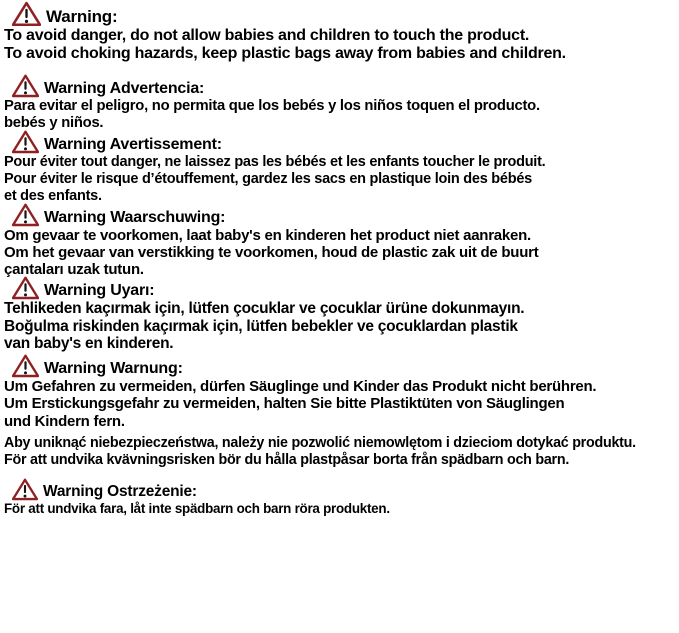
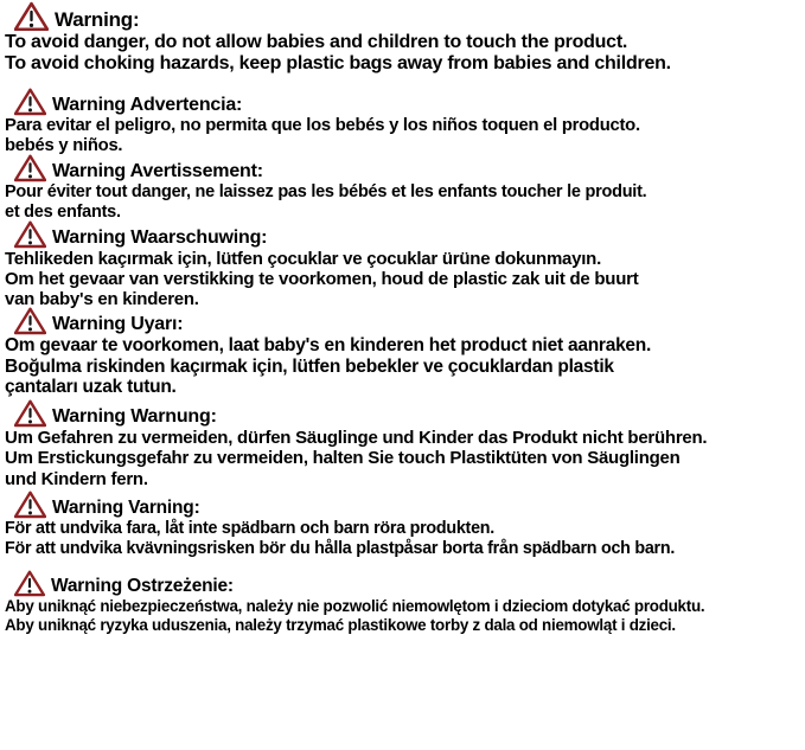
  Warning:
  To avoid danger, do not allow babies and children to touch the product.
  To avoid choking hazards, keep plastic bags away from babies and children.
  Warning Advertencia:
  Para evitar el peligro, no permita que los bebés y los niños toquen el producto.
  bebés y niños.
  Warning Avertissement:
  Pour éviter tout danger, ne laissez pas les bébés et les enfants toucher le produit.
- Pour éviter le risque d’étouffement, gardez les sacs en plastique loin des bébés
  et des enfants.
  Warning Waarschuwing:
- Om gevaar te voorkomen, laat baby's en kinderen het product niet aanraken.
+ Tehlikeden kaçırmak için, lütfen çocuklar ve çocuklar ürüne dokunmayın.
  Om het gevaar van verstikking te voorkomen, houd de plastic zak uit de buurt
- çantaları uzak tutun.
+ van baby's en kinderen.
  Warning Uyarı:
- Tehlikeden kaçırmak için, lütfen çocuklar ve çocuklar ürüne dokunmayın.
+ Om gevaar te voorkomen, laat baby's en kinderen het product niet aanraken.
  Boğulma riskinden kaçırmak için, lütfen bebekler ve çocuklardan plastik
- van baby's en kinderen.
+ çantaları uzak tutun.
  Warning Warnung:
  Um Gefahren zu vermeiden, dürfen Säuglinge und Kinder das Produkt nicht berühren.
- Um Erstickungsgefahr zu vermeiden, halten Sie bitte Plastiktüten von Säuglingen
+ Um Erstickungsgefahr zu vermeiden, halten Sie touch Plastiktüten von Säuglingen
  und Kindern fern.
+ Warning Varning:
- Aby uniknąć niebezpieczeństwa, należy nie pozwolić niemowlętom i dzieciom dotykać produktu.
+ För att undvika fara, låt inte spädbarn och barn röra produkten.
  För att undvika kvävningsrisken bör du hålla plastpåsar borta från spädbarn och barn.
  Warning Ostrzeżenie:
- För att undvika fara, låt inte spädbarn och barn röra produkten.
+ Aby uniknąć niebezpieczeństwa, należy nie pozwolić niemowlętom i dzieciom dotykać produktu.
+ Aby uniknąć ryzyka uduszenia, należy trzymać plastikowe torby z dala od niemowląt i dzieci.
